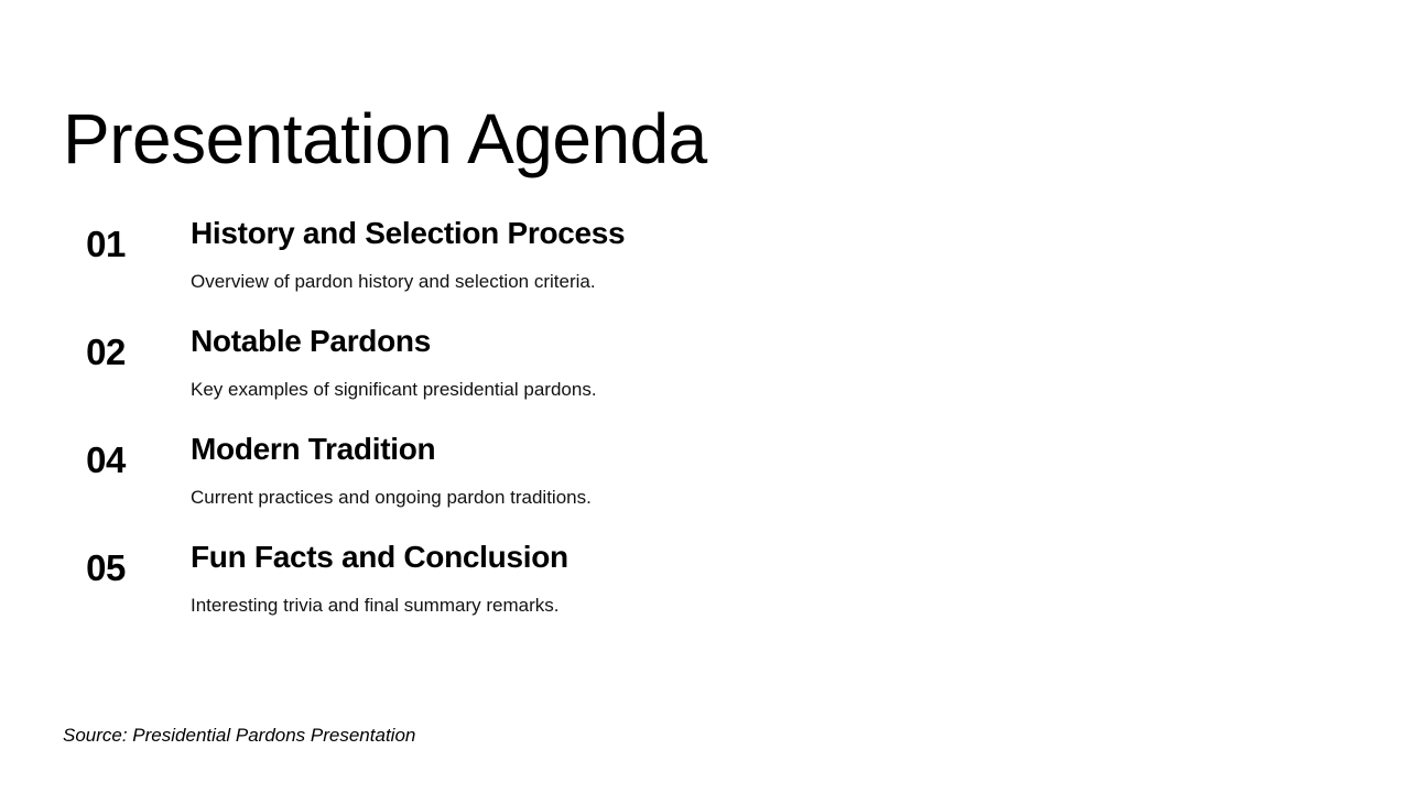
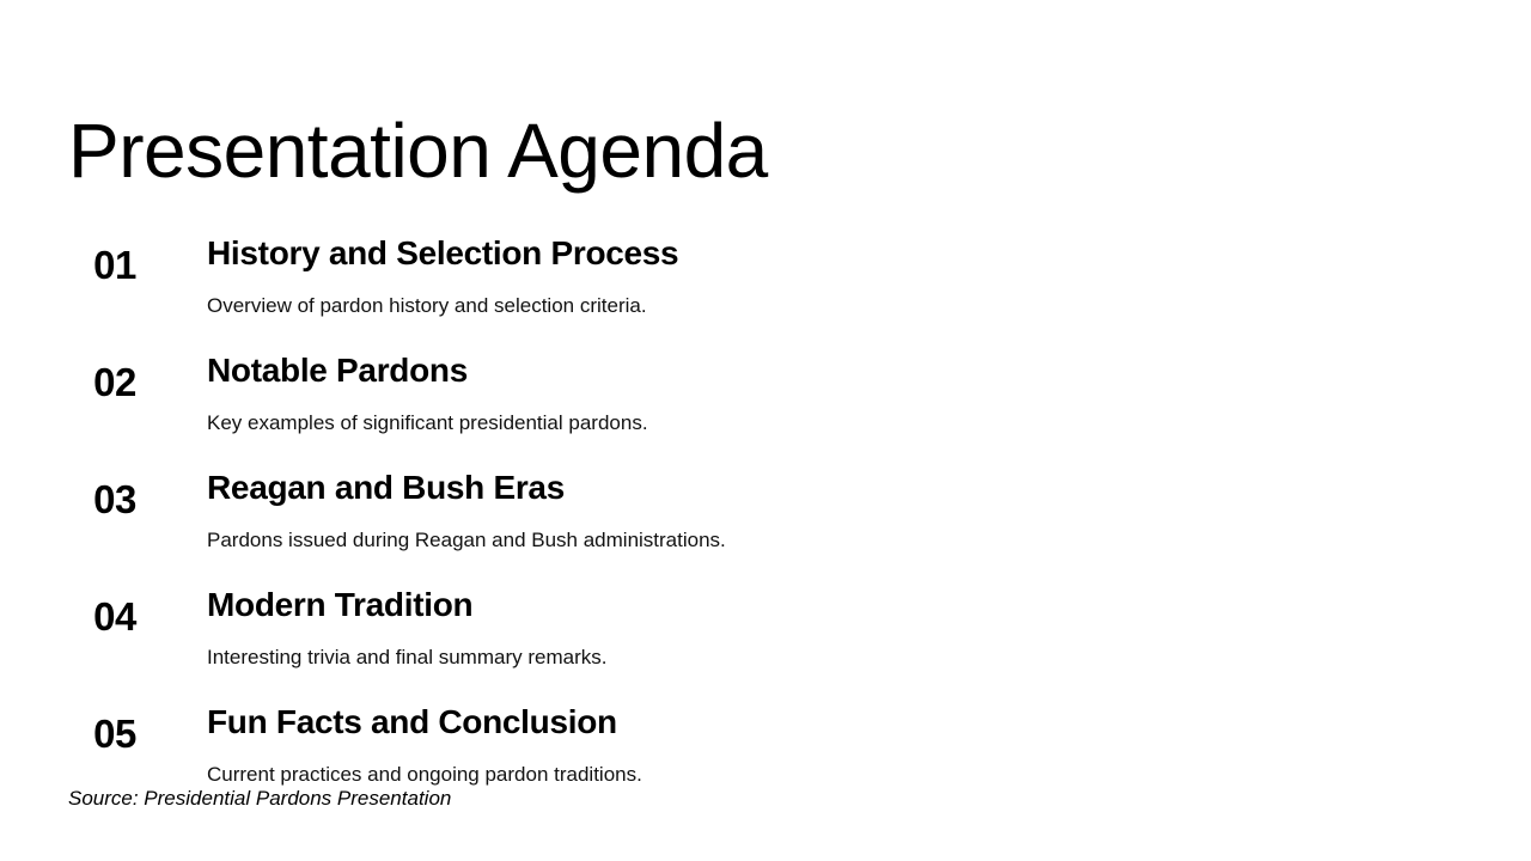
  Presentation Agenda
  01
  History and Selection Process
  Overview of pardon history and selection criteria.
  02
  Notable Pardons
  Key examples of significant presidential pardons.
+ 03
+ Reagan and Bush Eras
+ Pardons issued during Reagan and Bush administrations.
  04
  Modern Tradition
- Current practices and ongoing pardon traditions.
+ Interesting trivia and final summary remarks.
  05
  Fun Facts and Conclusion
- Interesting trivia and final summary remarks.
+ Current practices and ongoing pardon traditions.
  Source: Presidential Pardons Presentation
